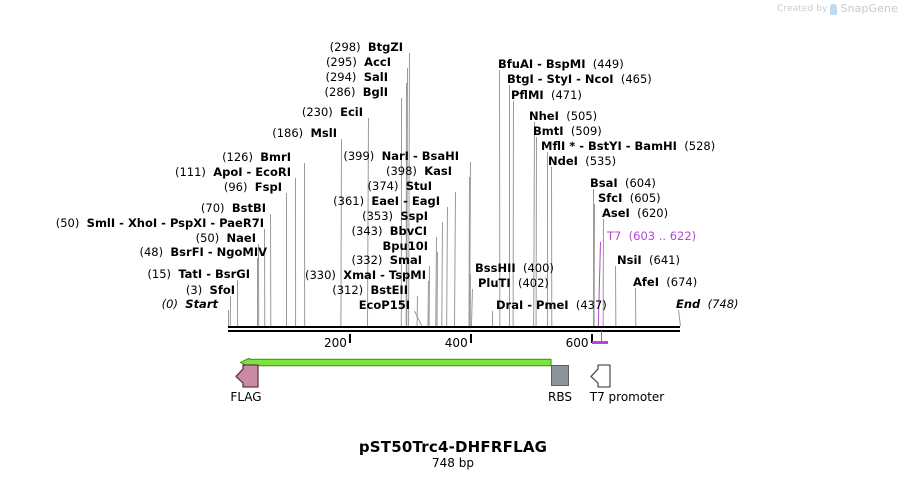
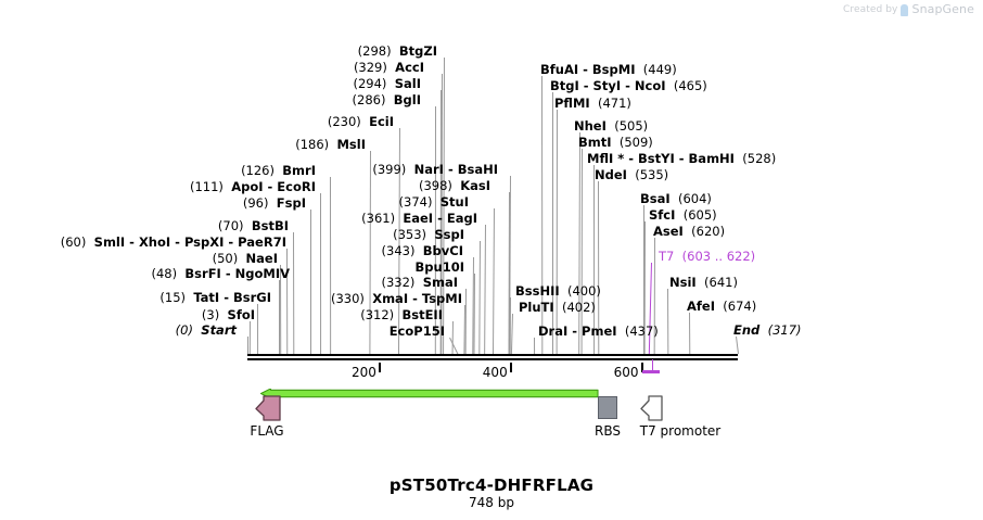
  Created by
  SnapGene
  (0) Start
  (3) SfoI
  (15) TatI - BsrGI
  (48) BsrFI - NgoMIV
  (50) NaeI
- (50) SmlI - XhoI - PspXI - PaeR7I
+ (60) SmlI - XhoI - PspXI - PaeR7I
  (70) BstBI
  (96) FspI
  (111) ApoI - EcoRI
  (126) BmrI
  (186) MslI
  (230) EciI
  (286) BglI
  (294) SalI
- (295) AccI
+ (329) AccI
  (298) BtgZI
  EcoP15I
  (312) BstEII
  (330) XmaI - TspMI
  (332) SmaI
  (343) BbvCI
  Bpu10I
  (353) SspI
  (361) EaeI - EagI
  (374) StuI
  (398) KasI
  (399) NarI - BsaHI
  BssHII (400)
  PluTI (402)
  DraI - PmeI (437)
  BfuAI - BspMI (449)
  BtgI - StyI - NcoI (465)
  PflMI (471)
  NheI (505)
  BmtI (509)
  MflI * - BstYI - BamHI (528)
  NdeI (535)
  BsaI (604)
  SfcI (605)
  AseI (620)
  T7 (603 .. 622)
  NsiI (641)
  AfeI (674)
- End (748)
+ End (317)
  200
  400
  600
  FLAG
  RBS
  T7 promoter
  pST50Trc4-DHFRFLAG
  748 bp
